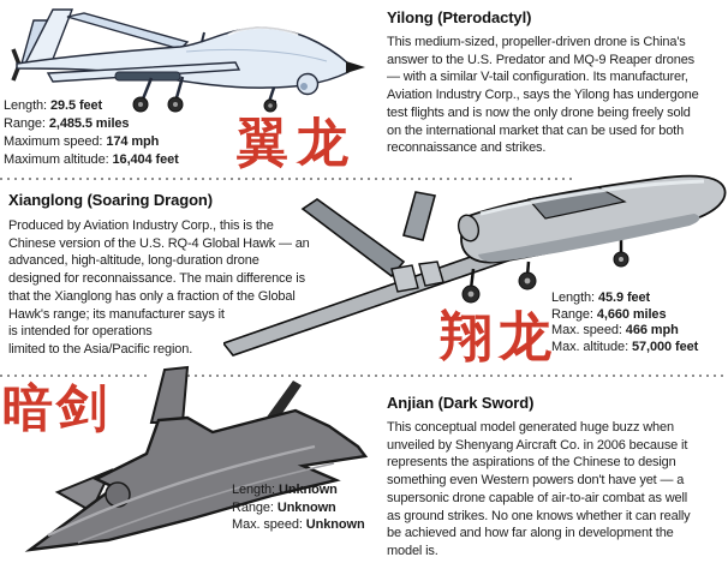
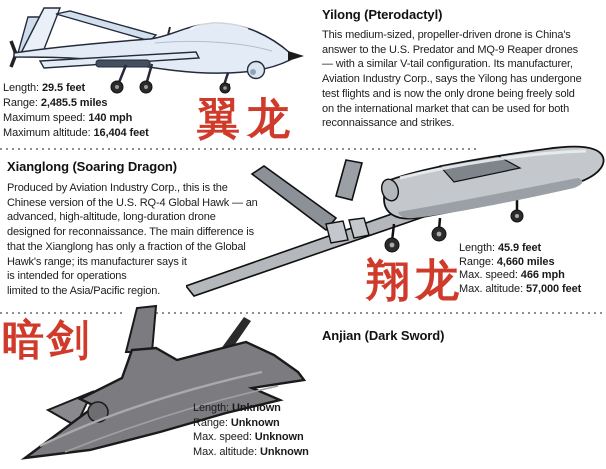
  Length: 29.5 feet
  Range: 2,485.5 miles
- Maximum speed: 174 mph
+ Maximum speed: 140 mph
  Maximum altitude: 16,404 feet
  翼龙
  Yilong (Pterodactyl)
  This medium-sized, propeller-driven drone is China's
  answer to the U.S. Predator and MQ-9 Reaper drones
  — with a similar V-tail configuration. Its manufacturer,
  Aviation Industry Corp., says the Yilong has undergone
  test flights and is now the only drone being freely sold
  on the international market that can be used for both
  reconnaissance and strikes.
  Xianglong (Soaring Dragon)
  Produced by Aviation Industry Corp., this is the
  Chinese version of the U.S. RQ-4 Global Hawk — an
  advanced, high-altitude, long-duration drone
  designed for reconnaissance. The main difference is
  that the Xianglong has only a fraction of the Global
  Hawk's range; its manufacturer says it
  is intended for operations
  limited to the Asia/Pacific region.
  翔龙
  Length: 45.9 feet
  Range: 4,660 miles
  Max. speed: 466 mph
  Max. altitude: 57,000 feet
  暗剑
  Length: Unknown
  Range: Unknown
  Max. speed: Unknown
+ Max. altitude: Unknown
  Anjian (Dark Sword)
- This conceptual model generated huge buzz when
- unveiled by Shenyang Aircraft Co. in 2006 because it
- represents the aspirations of the Chinese to design
- something even Western powers don't have yet — a
- supersonic drone capable of air-to-air combat as well
- as ground strikes. No one knows whether it can really
- be achieved and how far along in development the
- model is.
